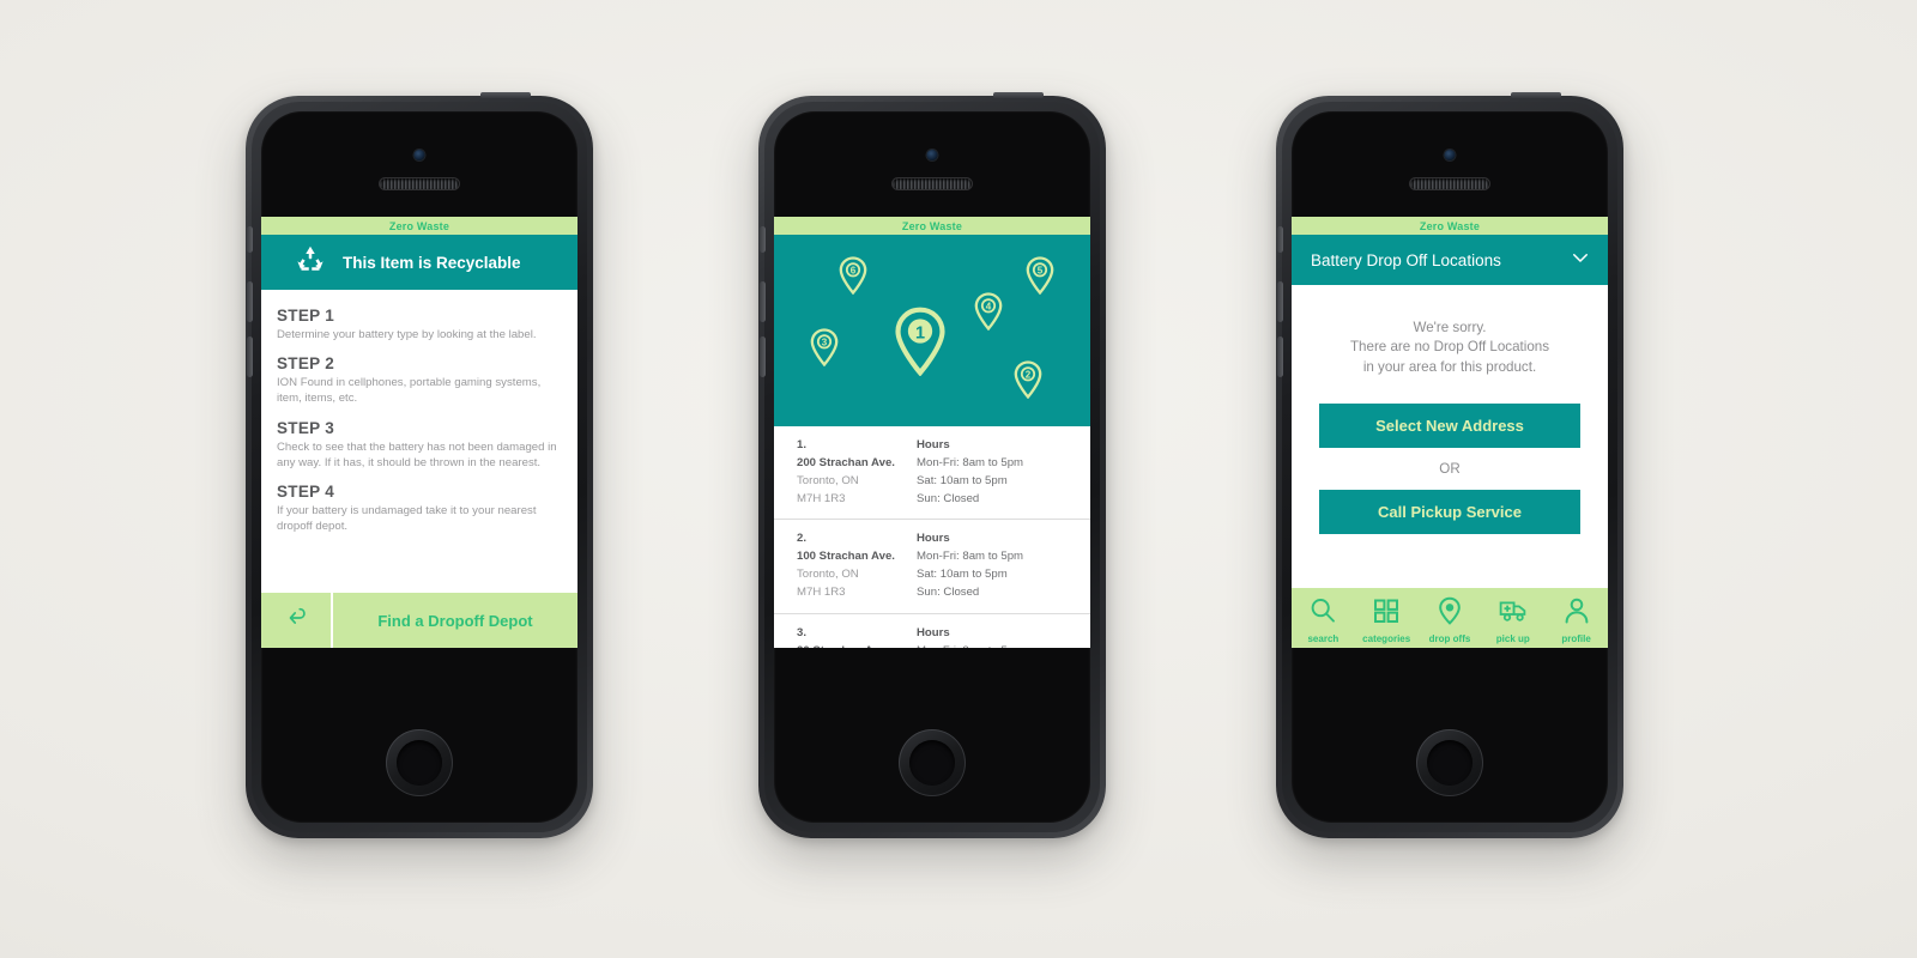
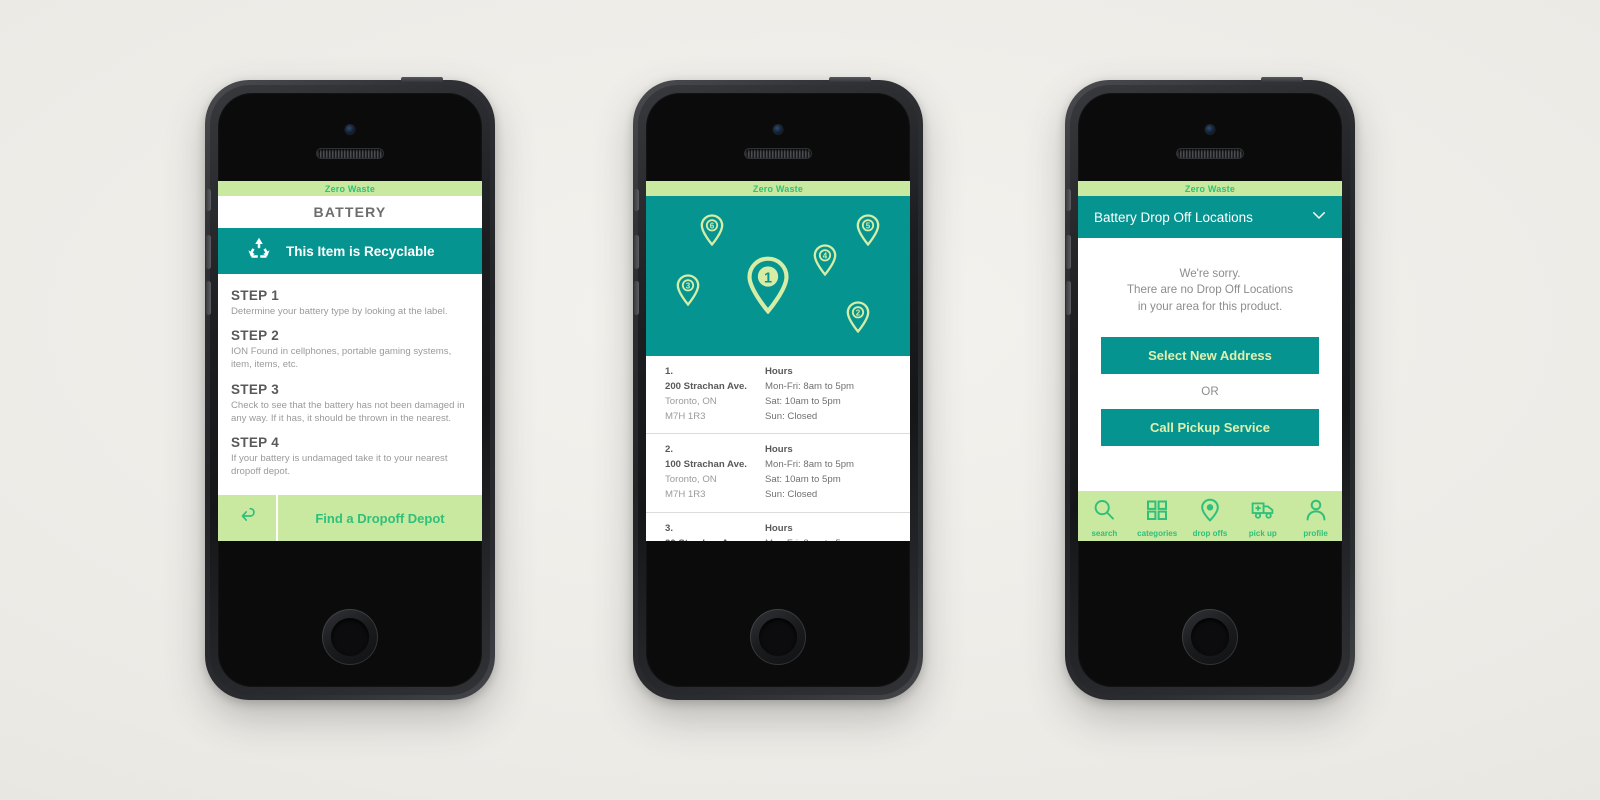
  Zero Waste
+ BATTERY
  This Item is Recyclable
  STEP 1
  Determine your battery type by looking at the label.
  STEP 2
  ION Found in cellphones, portable gaming systems, item, items, etc.
  STEP 3
  Check to see that the battery has not been damaged in any way. If it has, it should be thrown in the nearest.
  STEP 4
  If your battery is undamaged take it to your nearest dropoff depot.
  Find a Dropoff Depot
  Zero Waste
  6
  5
  4
  3
  2
  1
  1.
  200 Strachan Ave.
  Toronto, ON
  M7H 1R3
  Hours
  Mon-Fri: 8am to 5pm
  Sat: 10am to 5pm
  Sun: Closed
  2.
  100 Strachan Ave.
  Toronto, ON
  M7H 1R3
  Hours
  Mon-Fri: 8am to 5pm
  Sat: 10am to 5pm
  Sun: Closed
  3.
  Hours
  Zero Waste
  Battery Drop Off Locations
  We're sorry.
  There are no Drop Off Locations
  in your area for this product.
  Select New Address
  OR
  Call Pickup Service
  search
  categories
  drop offs
  pick up
  profile
